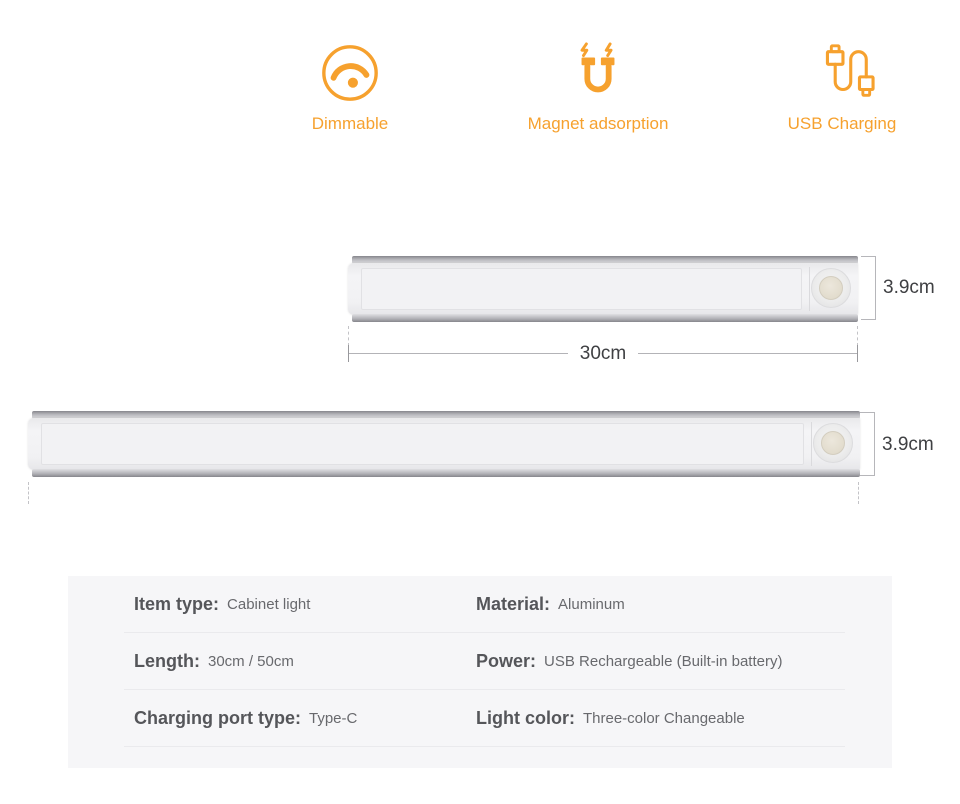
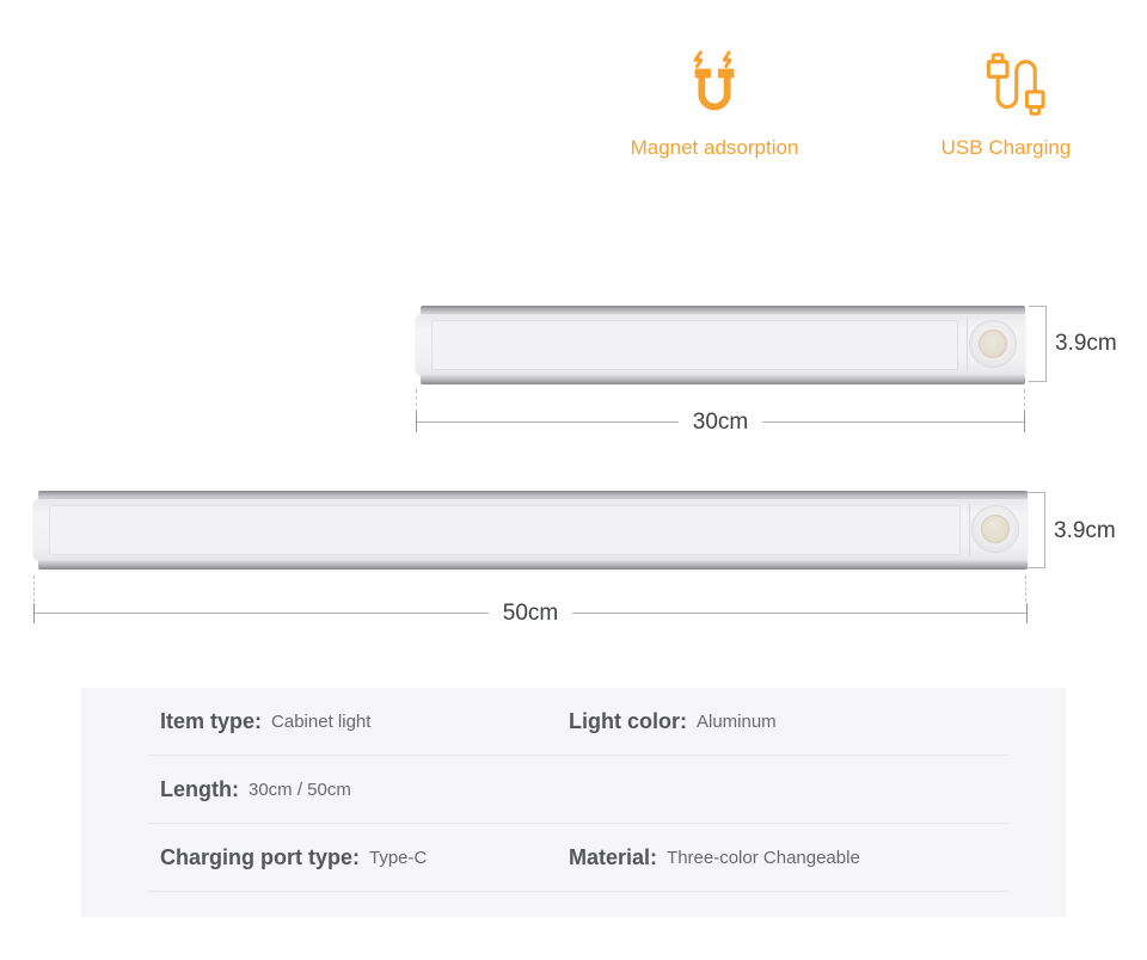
- Dimmable
  Magnet adsorption
  USB Charging
  3.9cm
  30cm
  3.9cm
+ 50cm
  Item type:
  Cabinet light
- Material:
+ Light color:
  Aluminum
  Length:
  30cm / 50cm
- Power:
- USB Rechargeable (Built-in battery)
  Charging port type:
  Type-C
- Light color:
+ Material:
  Three-color Changeable
